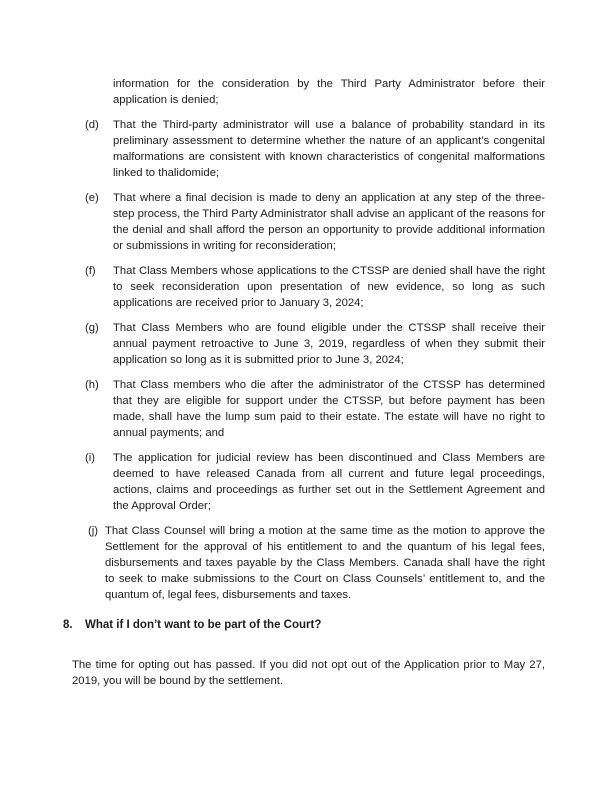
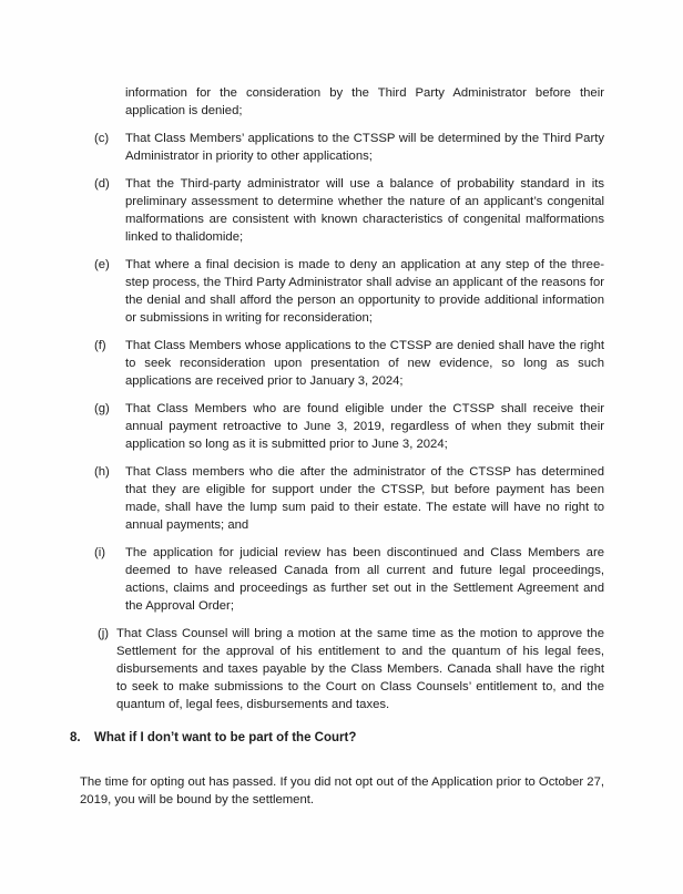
  information for the consideration by the Third Party Administrator before their application is denied;
+ (c)
+ That Class Members’ applications to the CTSSP will be determined by the Third Party Administrator in priority to other applications;
  (d)
  That the Third-party administrator will use a balance of probability standard in its preliminary assessment to determine whether the nature of an applicant’s congenital malformations are consistent with known characteristics of congenital malformations linked to thalidomide;
  (e)
  That where a final decision is made to deny an application at any step of the three-step process, the Third Party Administrator shall advise an applicant of the reasons for the denial and shall afford the person an opportunity to provide additional information or submissions in writing for reconsideration;
  (f)
  That Class Members whose applications to the CTSSP are denied shall have the right to seek reconsideration upon presentation of new evidence, so long as such applications are received prior to January 3, 2024;
  (g)
  That Class Members who are found eligible under the CTSSP shall receive their annual payment retroactive to June 3, 2019, regardless of when they submit their application so long as it is submitted prior to June 3, 2024;
  (h)
  That Class members who die after the administrator of the CTSSP has determined that they are eligible for support under the CTSSP, but before payment has been made, shall have the lump sum paid to their estate. The estate will have no right to annual payments; and
  (i)
  The application for judicial review has been discontinued and Class Members are deemed to have released Canada from all current and future legal proceedings, actions, claims and proceedings as further set out in the Settlement Agreement and the Approval Order;
  (j)
  That Class Counsel will bring a motion at the same time as the motion to approve the Settlement for the approval of his entitlement to and the quantum of his legal fees, disbursements and taxes payable by the Class Members. Canada shall have the right to seek to make submissions to the Court on Class Counsels’ entitlement to, and the quantum of, legal fees, disbursements and taxes.
  8.
  What if I don’t want to be part of the Court?
- The time for opting out has passed. If you did not opt out of the Application prior to May 27, 2019, you will be bound by the settlement.
+ The time for opting out has passed. If you did not opt out of the Application prior to October 27, 2019, you will be bound by the settlement.
